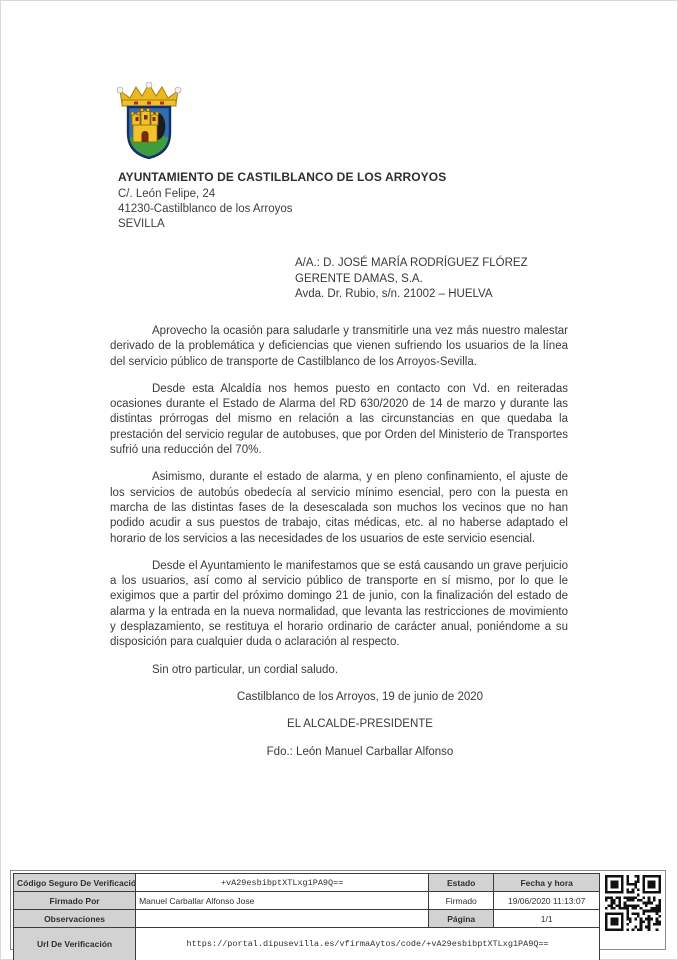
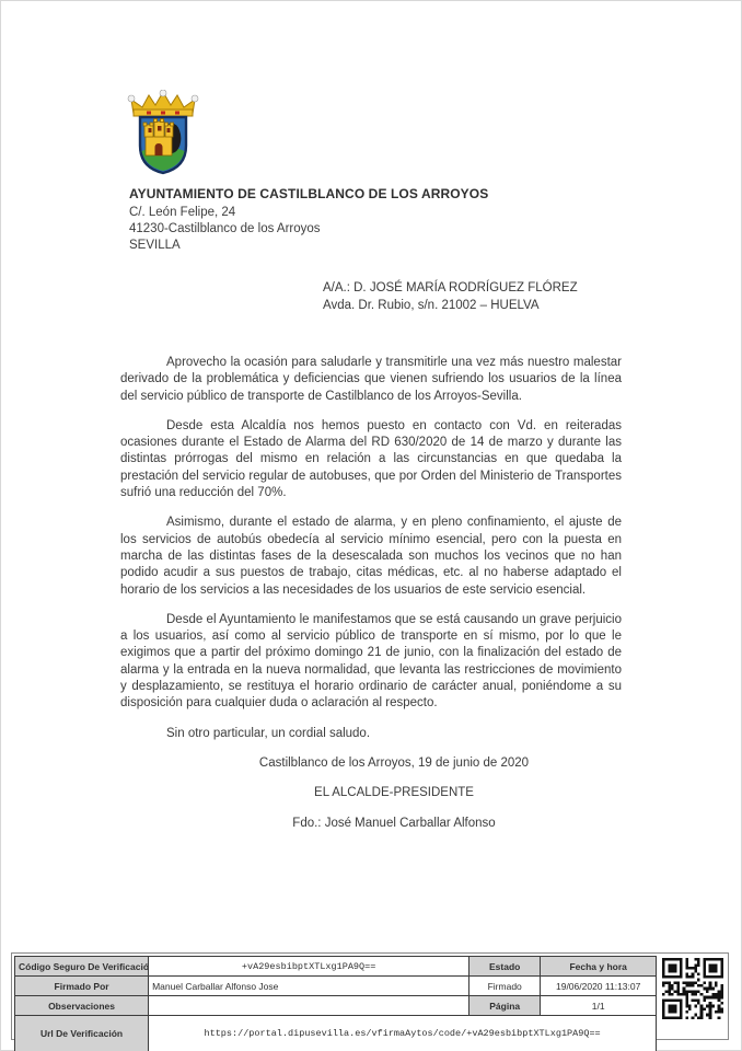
  AYUNTAMIENTO DE CASTILBLANCO DE LOS ARROYOS
  C/. León Felipe, 24
  41230-Castilblanco de los Arroyos
  SEVILLA
  A/A.: D. JOSÉ MARÍA RODRÍGUEZ FLÓREZ
- GERENTE DAMAS, S.A.
  Avda. Dr. Rubio, s/n. 21002 – HUELVA
  Aprovecho la ocasión para saludarle y transmitirle una vez más nuestro malestar derivado de la problemática y deficiencias que vienen sufriendo los usuarios de la línea del servicio público de transporte de Castilblanco de los Arroyos-Sevilla.
  Desde esta Alcaldía nos hemos puesto en contacto con Vd. en reiteradas ocasiones durante el Estado de Alarma del RD 630/2020 de 14 de marzo y durante las distintas prórrogas del mismo en relación a las circunstancias en que quedaba la prestación del servicio regular de autobuses, que por Orden del Ministerio de Transportes sufrió una reducción del 70%.
  Asimismo, durante el estado de alarma, y en pleno confinamiento, el ajuste de los servicios de autobús obedecía al servicio mínimo esencial, pero con la puesta en marcha de las distintas fases de la desescalada son muchos los vecinos que no han podido acudir a sus puestos de trabajo, citas médicas, etc. al no haberse adaptado el horario de los servicios a las necesidades de los usuarios de este servicio esencial.
  Desde el Ayuntamiento le manifestamos que se está causando un grave perjuicio a los usuarios, así como al servicio público de transporte en sí mismo, por lo que le exigimos que a partir del próximo domingo 21 de junio, con la finalización del estado de alarma y la entrada en la nueva normalidad, que levanta las restricciones de movimiento y desplazamiento, se restituya el horario ordinario de carácter anual, poniéndome a su disposición para cualquier duda o aclaración al respecto.
  Sin otro particular, un cordial saludo.
  Castilblanco de los Arroyos, 19 de junio de 2020
  EL ALCALDE-PRESIDENTE
- Fdo.: León Manuel Carballar Alfonso
+ Fdo.: José Manuel Carballar Alfonso
  Código Seguro De Verificació	+vA29esbibptXTLxg1PA9Q==	Estado	Fecha y hora
  Firmado Por	Manuel Carballar Alfonso Jose	Firmado	19/06/2020 11:13:07
  Observaciones		Página	1/1
  Url De Verificación	https://portal.dipusevilla.es/vfirmaAytos/code/+vA29esbibptXTLxg1PA9Q==
